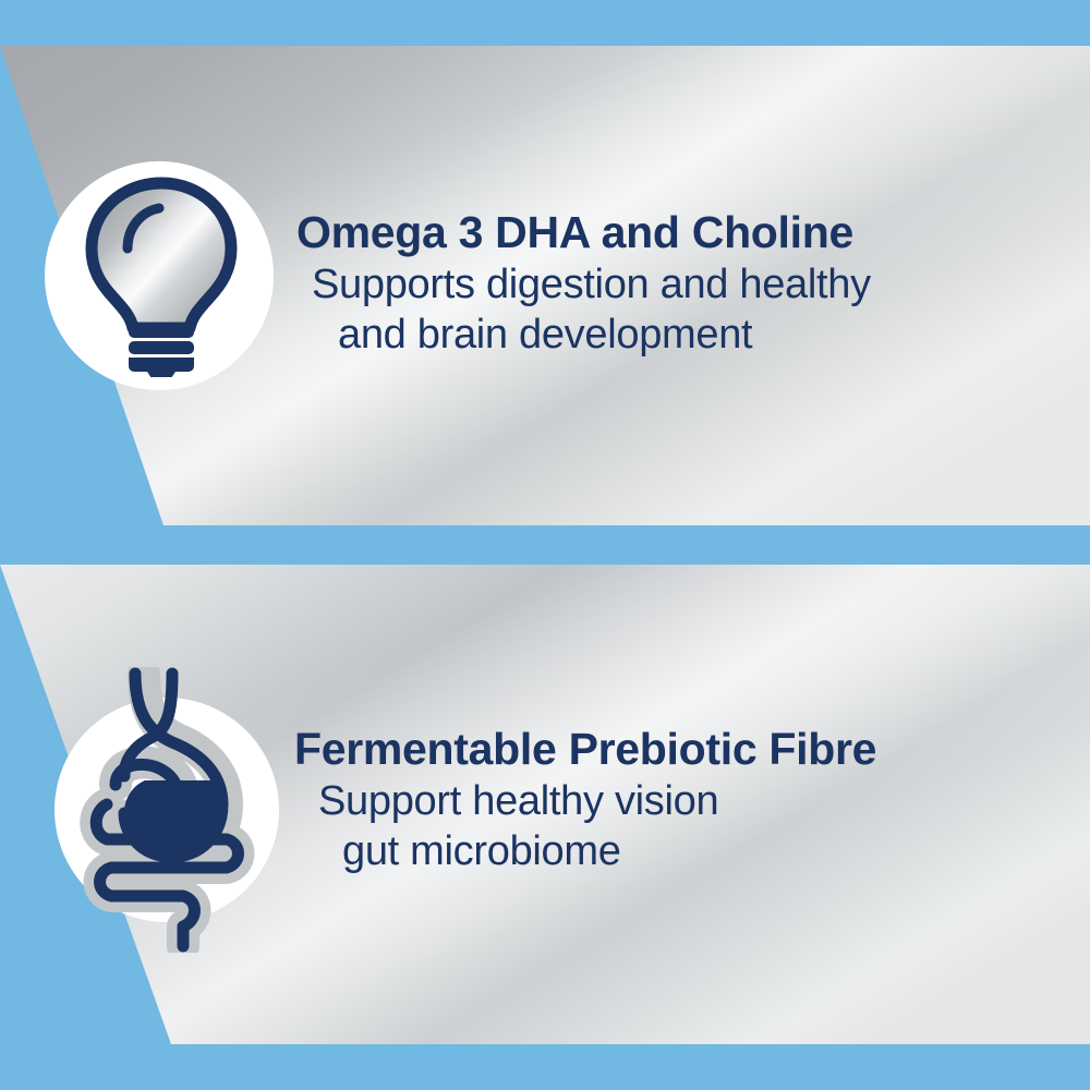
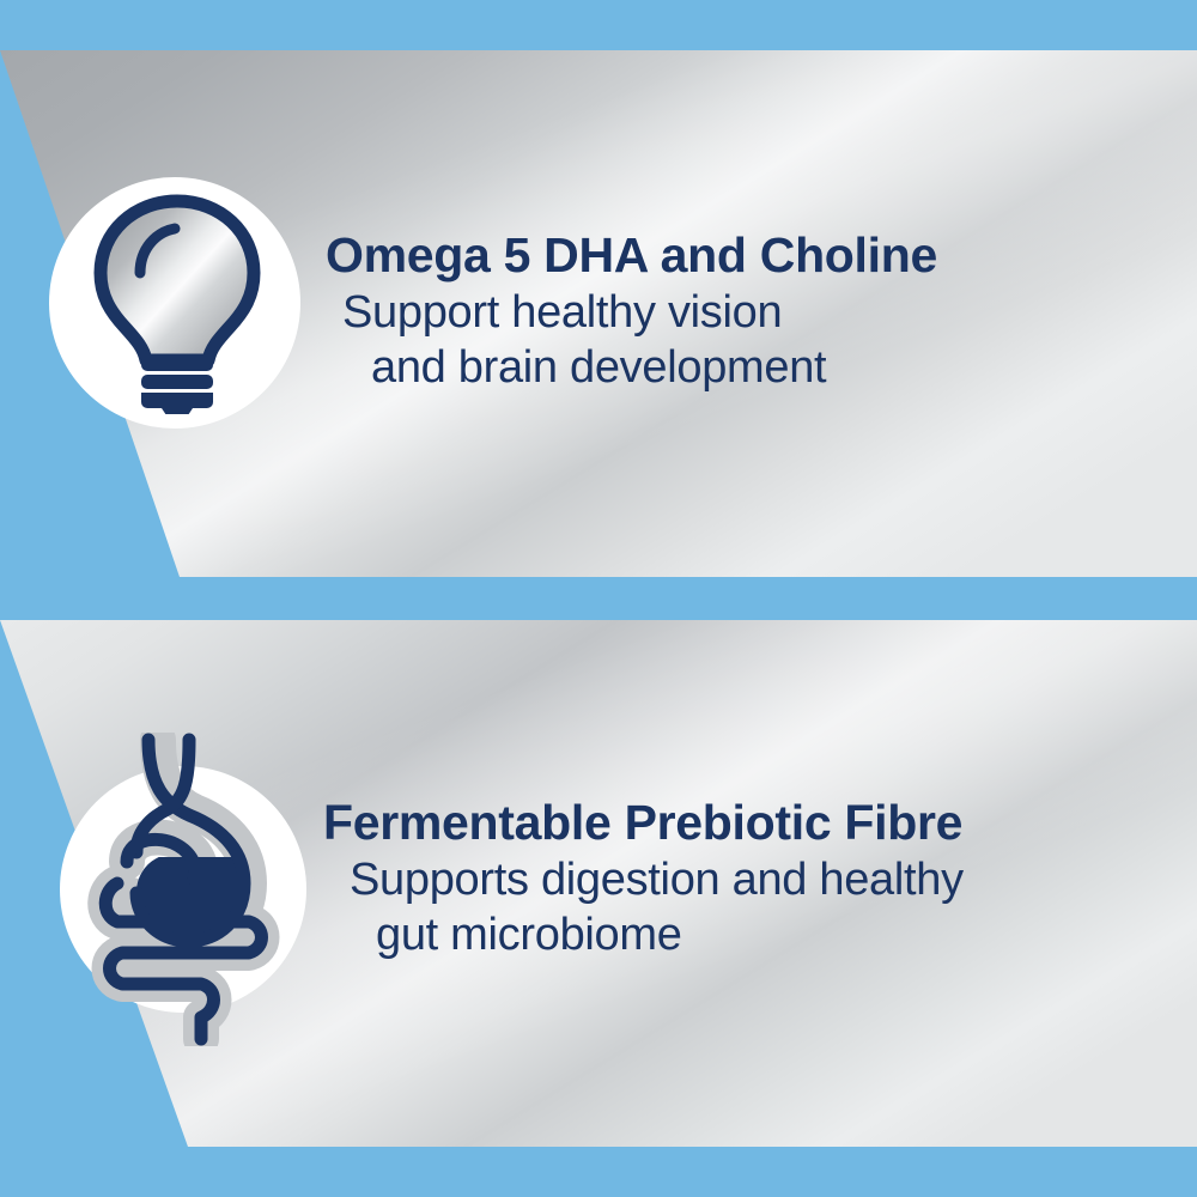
- Omega 3 DHA and Choline
+ Omega 5 DHA and Choline
- Supports digestion and healthy
+ Support healthy vision
  and brain development
  Fermentable Prebiotic Fibre
- Support healthy vision
+ Supports digestion and healthy
  gut microbiome
